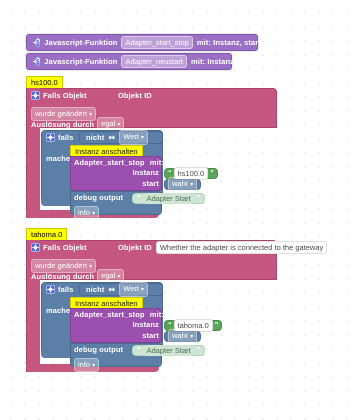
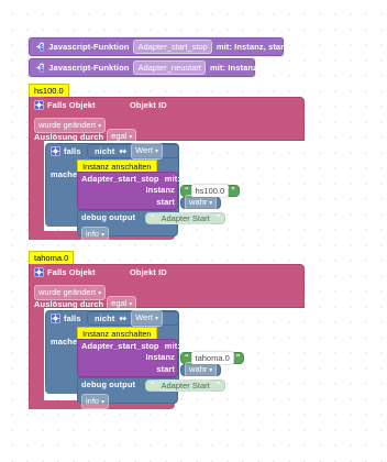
  Javascript-Funktion
  Adapter_start_stop
  mit: Instanz, start
  Javascript-Funktion
  Adapter_neustart
  mit: Instanz
  hs100.0
  Falls Objekt
  Objekt ID
  wurde geändert
  Auslösung durch
  egal
  falls
  nicht
  ↭
  Wert
  mache
  Instanz anschalten
  Adapter_start_stop mit:
  Instanz
  hs100.0
  start
  wahr
  debug output
  Adapter Start
  info
  tahoma.0
  Falls Objekt
  Objekt ID
- Whether the adapter is connected to the gateway
  wurde geändert
  Auslösung durch
  egal
  falls
  nicht
  ↭
  Wert
  mache
  Instanz anschalten
  Adapter_start_stop mit:
  Instanz
  tahoma.0
  start
  wahr
  debug output
  Adapter Start
  info
